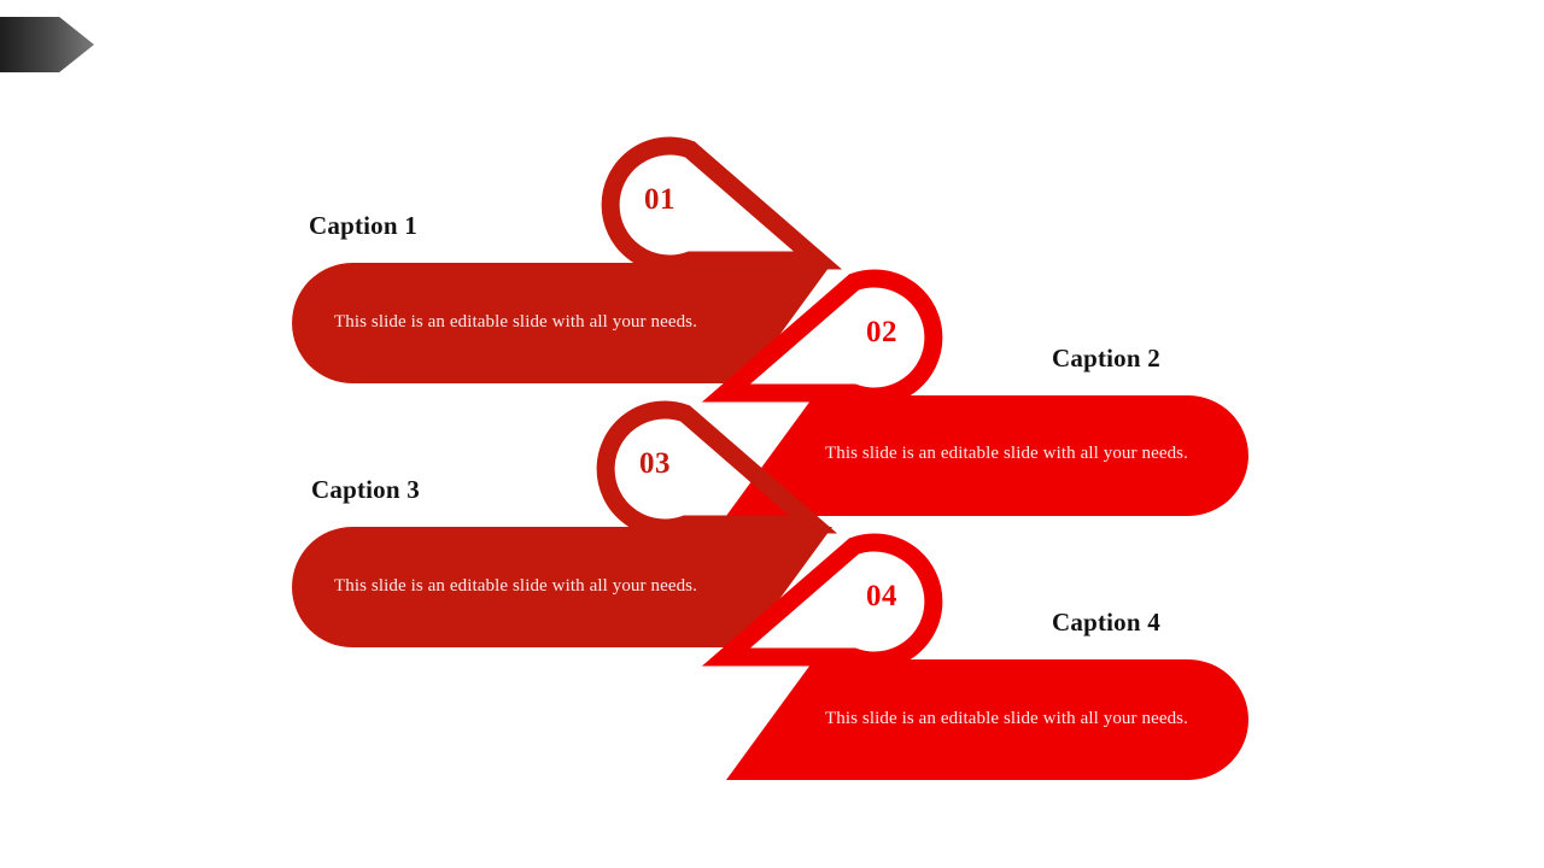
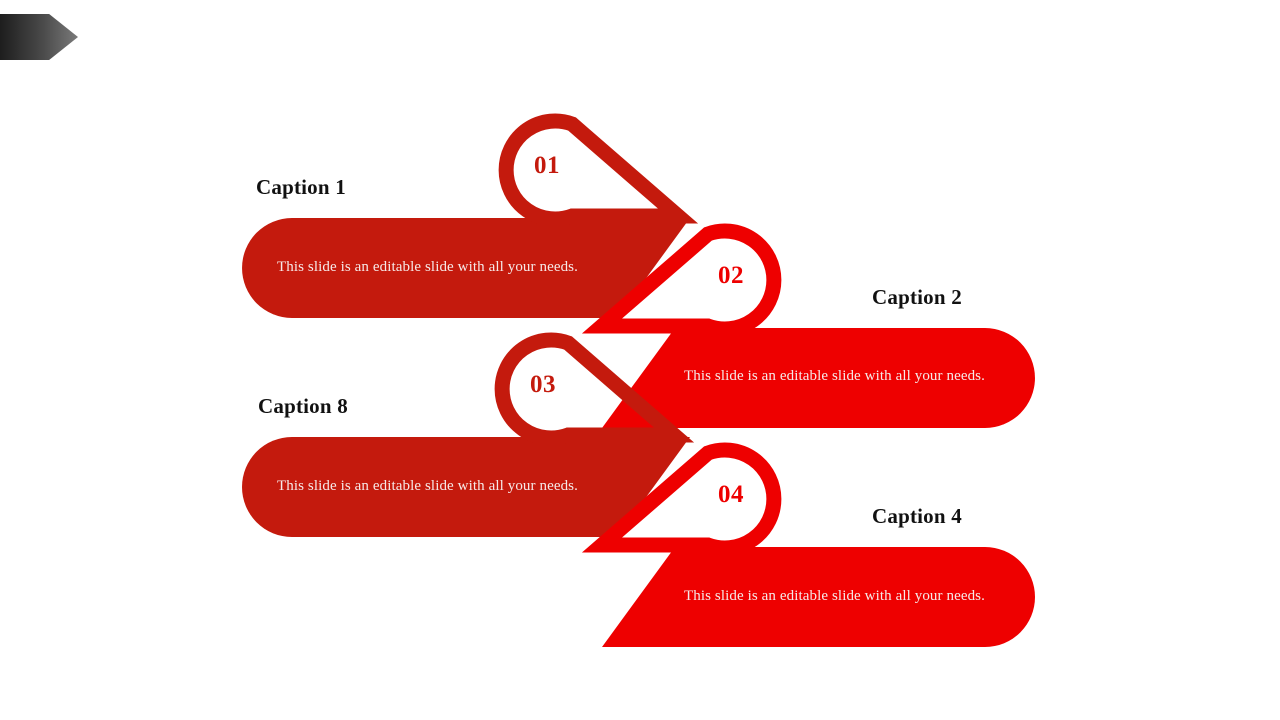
  Caption 1
  Caption 2
- Caption 3
+ Caption 8
  Caption 4
  This slide is an editable slide with all your needs.
  This slide is an editable slide with all your needs.
  This slide is an editable slide with all your needs.
  This slide is an editable slide with all your needs.
  01
  02
  03
  04
